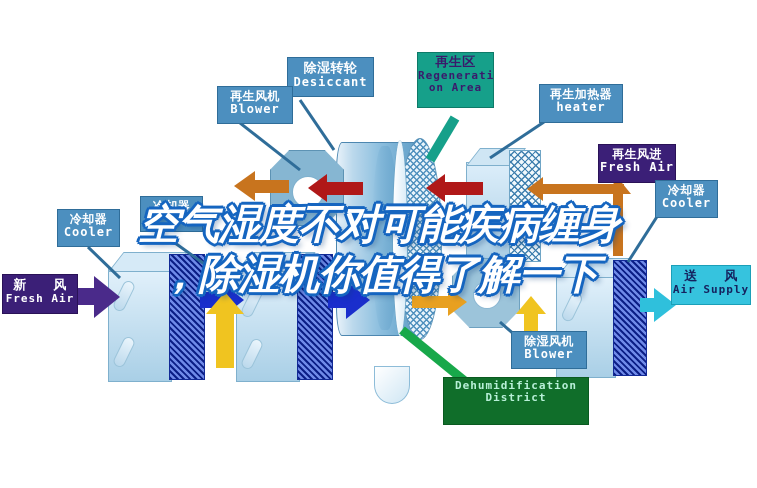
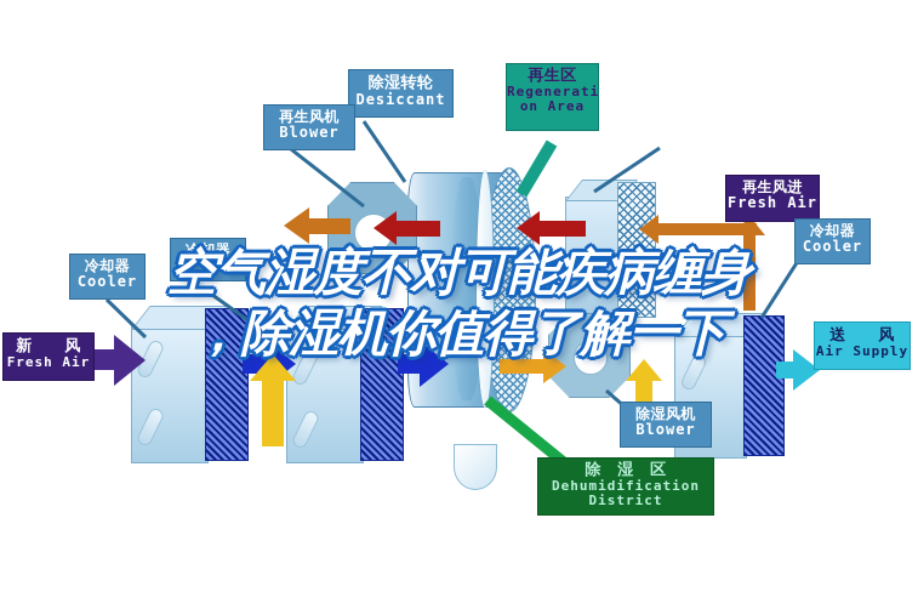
  除湿转轮
  Desiccant
  再生风机
  Blower
  再生区
  Regenerati
  on Area
- 再生加热器
- heater
  再生风进
  Fresh Air
  冷却器
  Cooler
  冷却器
  Cooler
  冷却器
  新 风
  Fresh Air
  除湿风机
  Blower
+ 除 湿 区
  Dehumidification
  District
  送 风
  Air Supply
  空气湿度不对可能疾病缠身
  ，除湿机你值得了解一下
